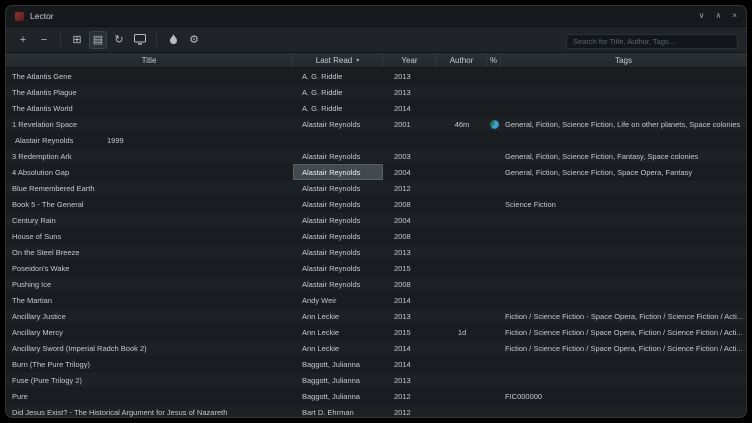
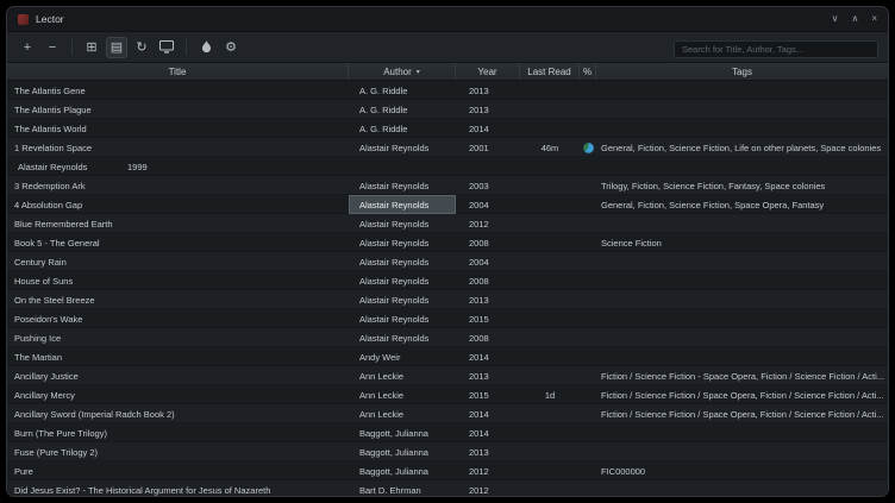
  Lector
  ∨
  ∧
  ×
  +
  −
  ⊞
  ▤
  ↻
  ⚙
  Search for Title, Author, Tags...
  Title
- Last Read
+ Author
  Year
- Author
+ Last Read
  %
  Tags
  The Atlantis Gene
  A. G. Riddle
  2013
  The Atlantis Plague
  A. G. Riddle
  2013
  The Atlantis World
  A. G. Riddle
  2014
  1 Revelation Space
  Alastair Reynolds
  2001
  46m
  General, Fiction, Science Fiction, Life on other planets, Space colonies
  Alastair Reynolds
  1999
  3 Redemption Ark
  Alastair Reynolds
  2003
- General, Fiction, Science Fiction, Fantasy, Space colonies
+ Trilogy, Fiction, Science Fiction, Fantasy, Space colonies
  4 Absolution Gap
  Alastair Reynolds
  2004
  General, Fiction, Science Fiction, Space Opera, Fantasy
  Blue Remembered Earth
  Alastair Reynolds
  2012
  Book 5 - The General
  Alastair Reynolds
  2008
  Science Fiction
  Century Rain
  Alastair Reynolds
  2004
  House of Suns
  Alastair Reynolds
  2008
  On the Steel Breeze
  Alastair Reynolds
  2013
  Poseidon's Wake
  Alastair Reynolds
  2015
  Pushing Ice
  Alastair Reynolds
  2008
  The Martian
  Andy Weir
  2014
  Ancillary Justice
  Ann Leckie
  2013
  Fiction / Science Fiction - Space Opera, Fiction / Science Fiction / Acti...
  Ancillary Mercy
  Ann Leckie
  2015
  1d
  Fiction / Science Fiction / Space Opera, Fiction / Science Fiction / Acti...
  Ancillary Sword (Imperial Radch Book 2)
  Ann Leckie
  2014
  Fiction / Science Fiction / Space Opera, Fiction / Science Fiction / Acti...
  Burn (The Pure Trilogy)
  Baggott, Julianna
  2014
  Fuse (Pure Trilogy 2)
  Baggott, Julianna
  2013
  Pure
  Baggott, Julianna
  2012
  FIC000000
  Did Jesus Exist? - The Historical Argument for Jesus of Nazareth
  Bart D. Ehrman
  2012
